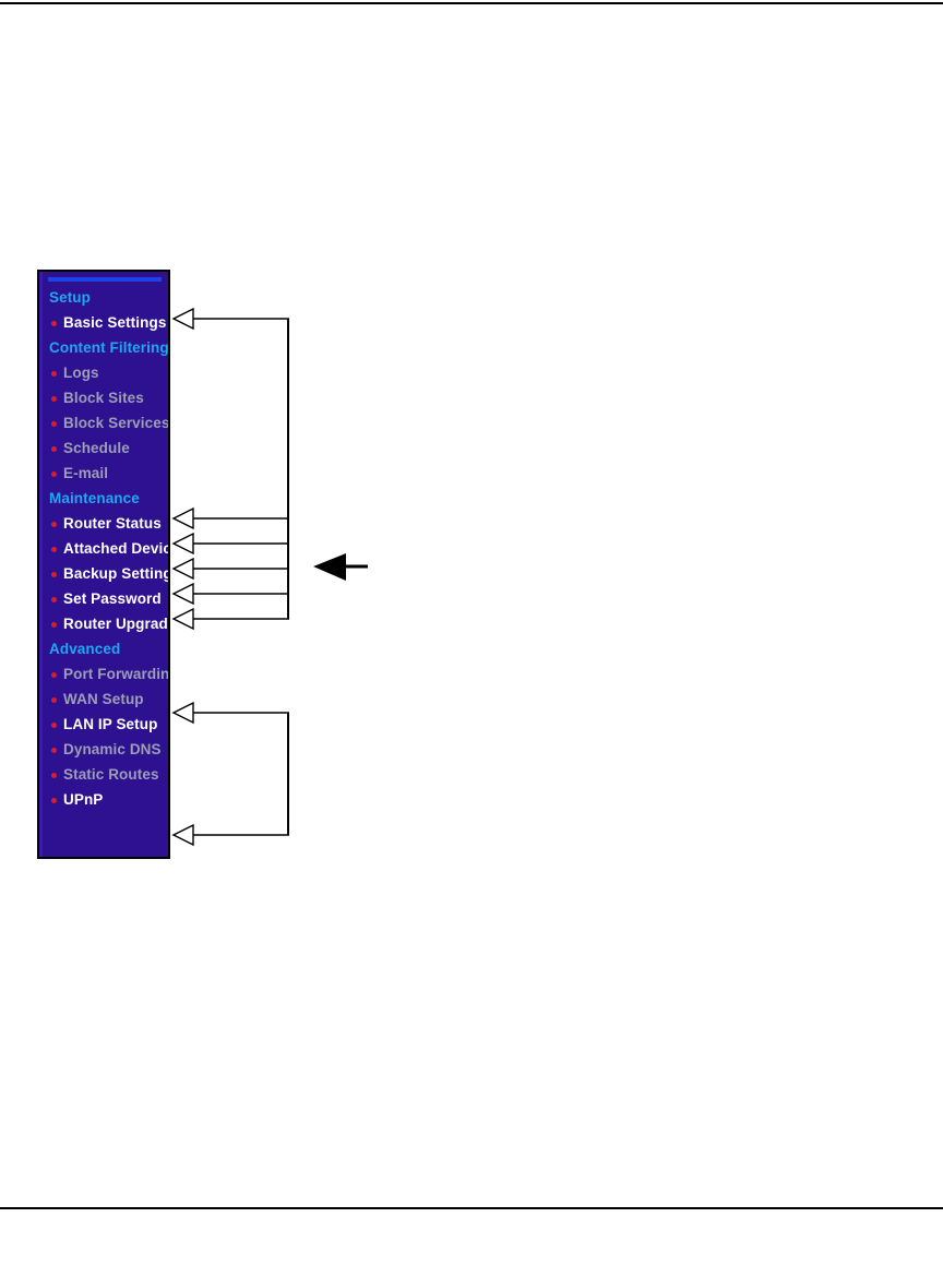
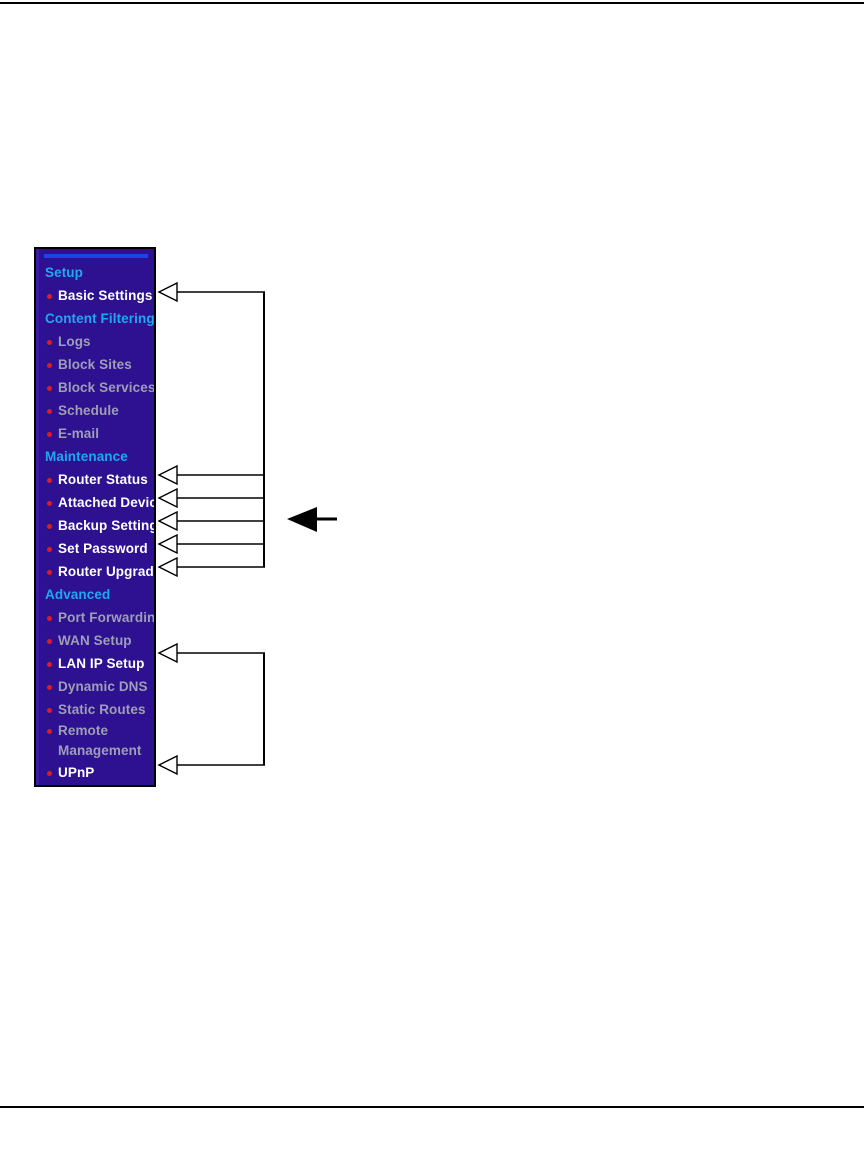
  Setup
  Basic Settings
  Content Filtering
  Logs
  Block Sites
  Block Services
  Schedule
  E-mail
  Maintenance
  Router Status
  Attached Devic
  Backup Setting
  Set Password
  Router Upgrad
  Advanced
  Port Forwardin
  WAN Setup
  LAN IP Setup
  Dynamic DNS
  Static Routes
+ Remote Management
  UPnP
